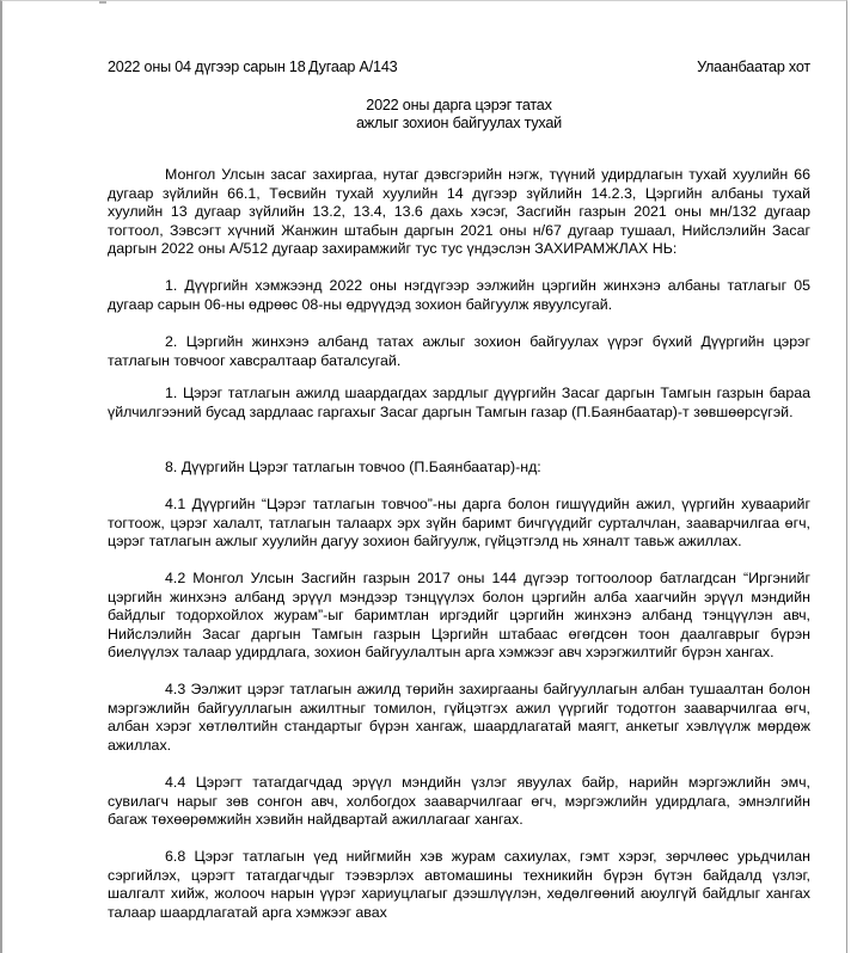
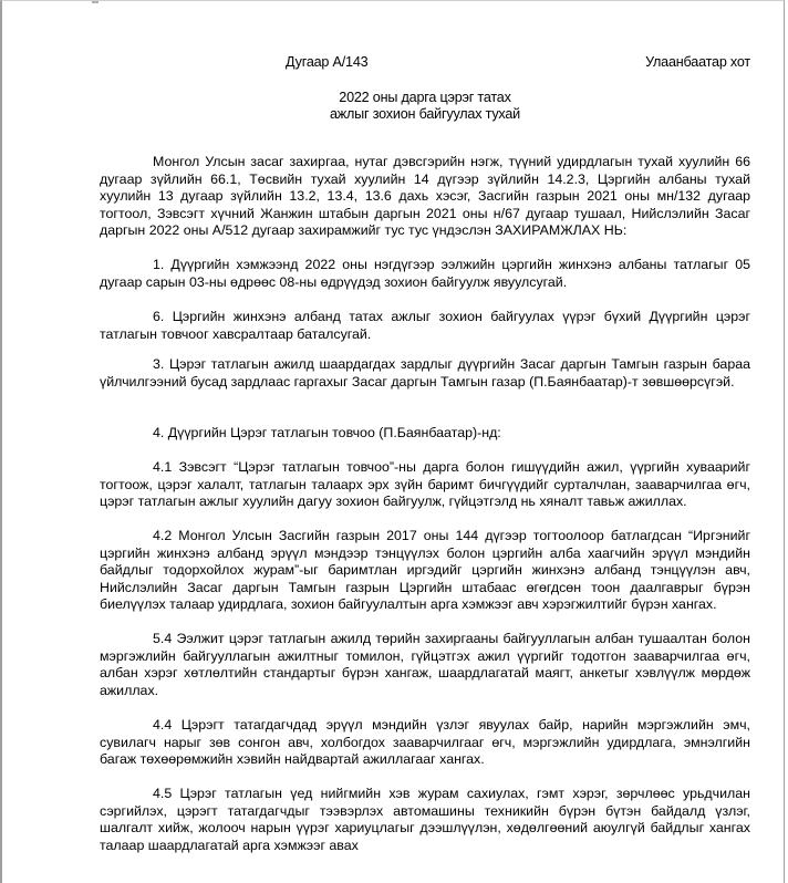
- 2022 оны 04 дүгээр сарын 18
  Дугаар А/143
  Улаанбаатар хот
  2022 оны дарга цэрэг татах
  ажлыг зохион байгуулах тухай
  Монгол Улсын засаг захиргаа, нутаг дэвсгэрийн нэгж, түүний удирдлагын тухай хуулийн 66 дугаар зүйлийн 66.1, Төсвийн тухай хуулийн 14 дүгээр зүйлийн 14.2.3, Цэргийн албаны тухай хуулийн 13 дугаар зүйлийн 13.2, 13.4, 13.6 дахь хэсэг, Засгийн газрын 2021 оны мн/132 дугаар тогтоол, Зэвсэгт хүчний Жанжин штабын даргын 2021 оны н/67 дугаар тушаал, Нийслэлийн Засаг даргын 2022 оны А/512 дугаар захирамжийг тус тус үндэслэн ЗАХИРАМЖЛАХ НЬ:
- 1. Дүүргийн хэмжээнд 2022 оны нэгдүгээр ээлжийн цэргийн жинхэнэ албаны татлагыг 05 дугаар сарын 06-ны өдрөөс 08-ны өдрүүдэд зохион байгуулж явуулсугай.
+ 1. Дүүргийн хэмжээнд 2022 оны нэгдүгээр ээлжийн цэргийн жинхэнэ албаны татлагыг 05 дугаар сарын 03-ны өдрөөс 08-ны өдрүүдэд зохион байгуулж явуулсугай.
- 2. Цэргийн жинхэнэ албанд татах ажлыг зохион байгуулах үүрэг бүхий Дүүргийн цэрэг татлагын товчоог хавсралтаар баталсугай.
+ 6. Цэргийн жинхэнэ албанд татах ажлыг зохион байгуулах үүрэг бүхий Дүүргийн цэрэг татлагын товчоог хавсралтаар баталсугай.
- 1. Цэрэг татлагын ажилд шаардагдах зардлыг дүүргийн Засаг даргын Тамгын газрын бараа үйлчилгээний бусад зардлаас гаргахыг Засаг даргын Тамгын газар (П.Баянбаатар)-т зөвшөөрсүгэй.
+ 3. Цэрэг татлагын ажилд шаардагдах зардлыг дүүргийн Засаг даргын Тамгын газрын бараа үйлчилгээний бусад зардлаас гаргахыг Засаг даргын Тамгын газар (П.Баянбаатар)-т зөвшөөрсүгэй.
- 8. Дүүргийн Цэрэг татлагын товчоо (П.Баянбаатар)-нд:
+ 4. Дүүргийн Цэрэг татлагын товчоо (П.Баянбаатар)-нд:
- 4.1 Дүүргийн “Цэрэг татлагын товчоо”-ны дарга болон гишүүдийн ажил, үүргийн хуваарийг тогтоож, цэрэг халалт, татлагын талаарх эрх зүйн баримт бичгүүдийг сурталчлан, зааварчилгаа өгч, цэрэг татлагын ажлыг хуулийн дагуу зохион байгуулж, гүйцэтгэлд нь хяналт тавьж ажиллах.
+ 4.1 Зэвсэгт “Цэрэг татлагын товчоо”-ны дарга болон гишүүдийн ажил, үүргийн хуваарийг тогтоож, цэрэг халалт, татлагын талаарх эрх зүйн баримт бичгүүдийг сурталчлан, зааварчилгаа өгч, цэрэг татлагын ажлыг хуулийн дагуу зохион байгуулж, гүйцэтгэлд нь хяналт тавьж ажиллах.
  4.2 Монгол Улсын Засгийн газрын 2017 оны 144 дүгээр тогтоолоор батлагдсан “Иргэнийг цэргийн жинхэнэ албанд эрүүл мэндээр тэнцүүлэх болон цэргийн алба хаагчийн эрүүл мэндийн байдлыг тодорхойлох журам”-ыг баримтлан иргэдийг цэргийн жинхэнэ албанд тэнцүүлэн авч, Нийслэлийн Засаг даргын Тамгын газрын Цэргийн штабаас өгөгдсөн тоон даалгаврыг бүрэн биелүүлэх талаар удирдлага, зохион байгуулалтын арга хэмжээг авч хэрэгжилтийг бүрэн хангах.
- 4.3 Ээлжит цэрэг татлагын ажилд төрийн захиргааны байгууллагын албан тушаалтан болон мэргэжлийн байгууллагын ажилтныг томилон, гүйцэтгэх ажил үүргийг тодотгон зааварчилгаа өгч, албан хэрэг хөтлөлтийн стандартыг бүрэн хангаж, шаардлагатай маягт, анкетыг хэвлүүлж мөрдөж ажиллах.
+ 5.4 Ээлжит цэрэг татлагын ажилд төрийн захиргааны байгууллагын албан тушаалтан болон мэргэжлийн байгууллагын ажилтныг томилон, гүйцэтгэх ажил үүргийг тодотгон зааварчилгаа өгч, албан хэрэг хөтлөлтийн стандартыг бүрэн хангаж, шаардлагатай маягт, анкетыг хэвлүүлж мөрдөж ажиллах.
  4.4 Цэрэгт татагдагчдад эрүүл мэндийн үзлэг явуулах байр, нарийн мэргэжлийн эмч, сувилагч нарыг зөв сонгон авч, холбогдох зааварчилгааг өгч, мэргэжлийн удирдлага, эмнэлгийн багаж төхөөрөмжийн хэвийн найдвартай ажиллагааг хангах.
- 6.8 Цэрэг татлагын үед нийгмийн хэв журам сахиулах, гэмт хэрэг, зөрчлөөс урьдчилан сэргийлэх, цэрэгт татагдагчдыг тээвэрлэх автомашины техникийн бүрэн бүтэн байдалд үзлэг, шалгалт хийж, жолооч нарын үүрэг хариуцлагыг дээшлүүлэн, хөдөлгөөний аюулгүй байдлыг хангах талаар шаардлагатай арга хэмжээг авах
+ 4.5 Цэрэг татлагын үед нийгмийн хэв журам сахиулах, гэмт хэрэг, зөрчлөөс урьдчилан сэргийлэх, цэрэгт татагдагчдыг тээвэрлэх автомашины техникийн бүрэн бүтэн байдалд үзлэг, шалгалт хийж, жолооч нарын үүрэг хариуцлагыг дээшлүүлэн, хөдөлгөөний аюулгүй байдлыг хангах талаар шаардлагатай арга хэмжээг авах
